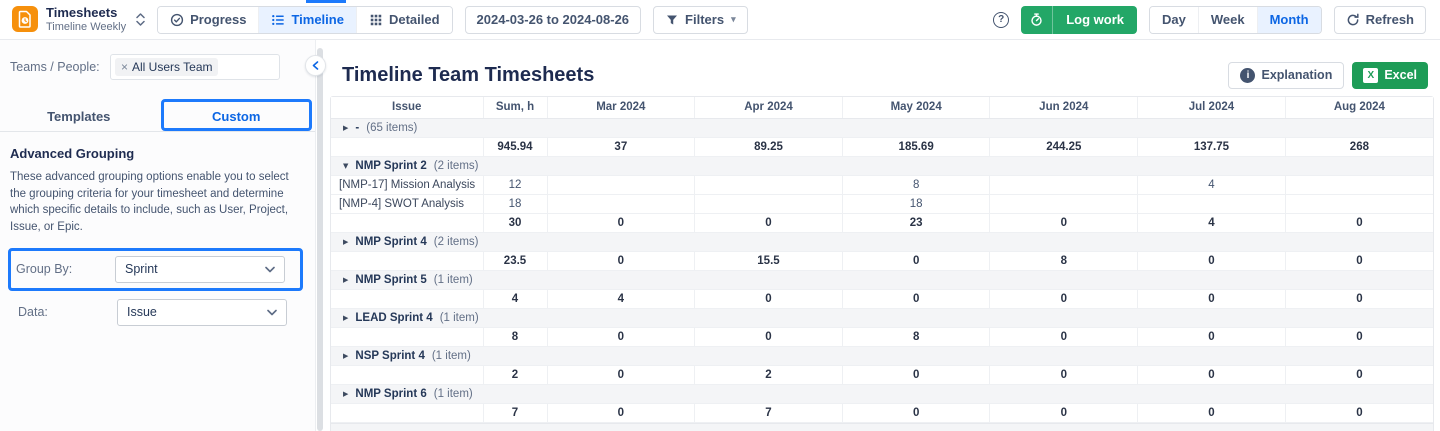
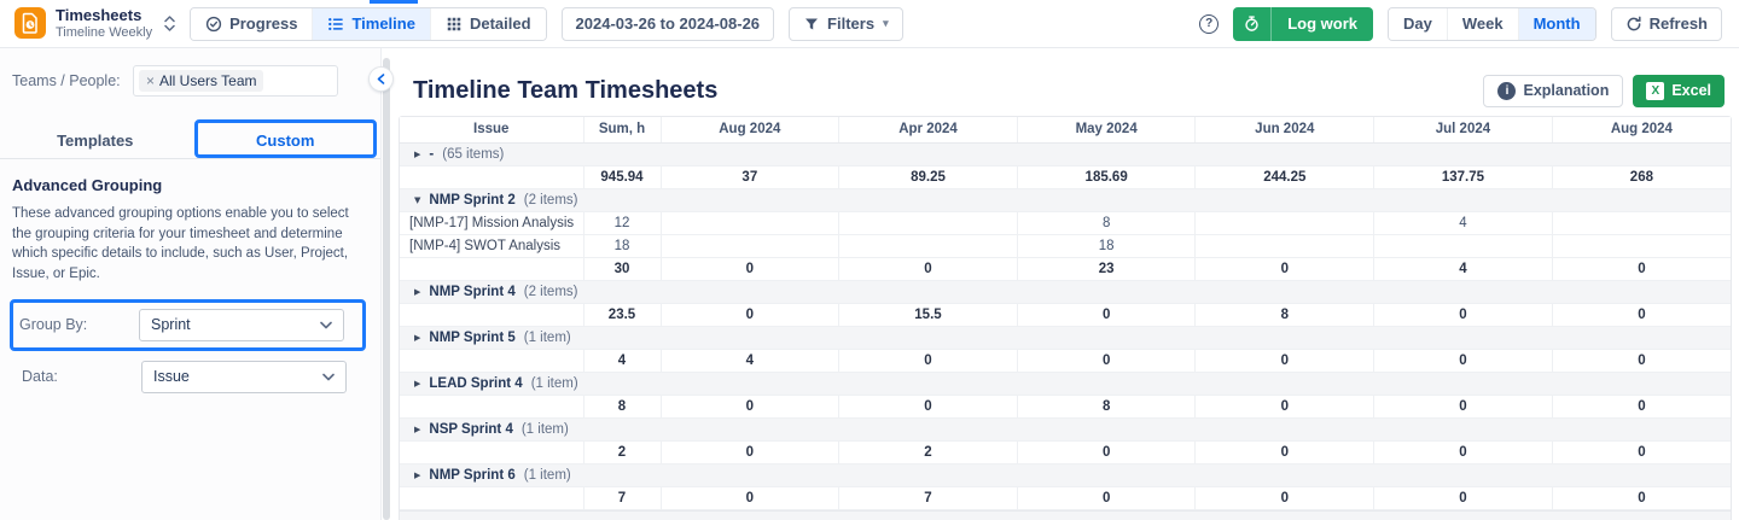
  Timesheets
  Timeline Weekly
  Progress
  Timeline
  Detailed
  2024-03-26 to 2024-08-26
  Filters
  ▾
  ?
  Log work
  Day
  Week
  Month
  Refresh
  Teams / People:
  ×
  All Users Team
  Templates
  Custom
  Advanced Grouping
  These advanced grouping options enable you to select the grouping criteria for your timesheet and determine which specific details to include, such as User, Project, Issue, or Epic.
  Group By:
  Sprint
  Data:
  Issue
  Timeline Team Timesheets
  i
  Explanation
  X
  Excel
- Issue	Sum, h	Mar 2024	Apr 2024	May 2024	Jun 2024	Jul 2024	Aug 2024
+ Issue	Sum, h	Aug 2024	Apr 2024	May 2024	Jun 2024	Jul 2024	Aug 2024
  ▶ - (65 items)
  	945.94	37	89.25	185.69	244.25	137.75	268
  ▼ NMP Sprint 2 (2 items)
  [NMP-17] Mission Analysis	12			8		4
  [NMP-4] SWOT Analysis	18			18
  	30	0	0	23	0	4	0
  ▶ NMP Sprint 4 (2 items)
  	23.5	0	15.5	0	8	0	0
  ▶ NMP Sprint 5 (1 item)
  	4	4	0	0	0	0	0
  ▶ LEAD Sprint 4 (1 item)
  	8	0	0	8	0	0	0
  ▶ NSP Sprint 4 (1 item)
  	2	0	2	0	0	0	0
  ▶ NMP Sprint 6 (1 item)
  	7	0	7	0	0	0	0
